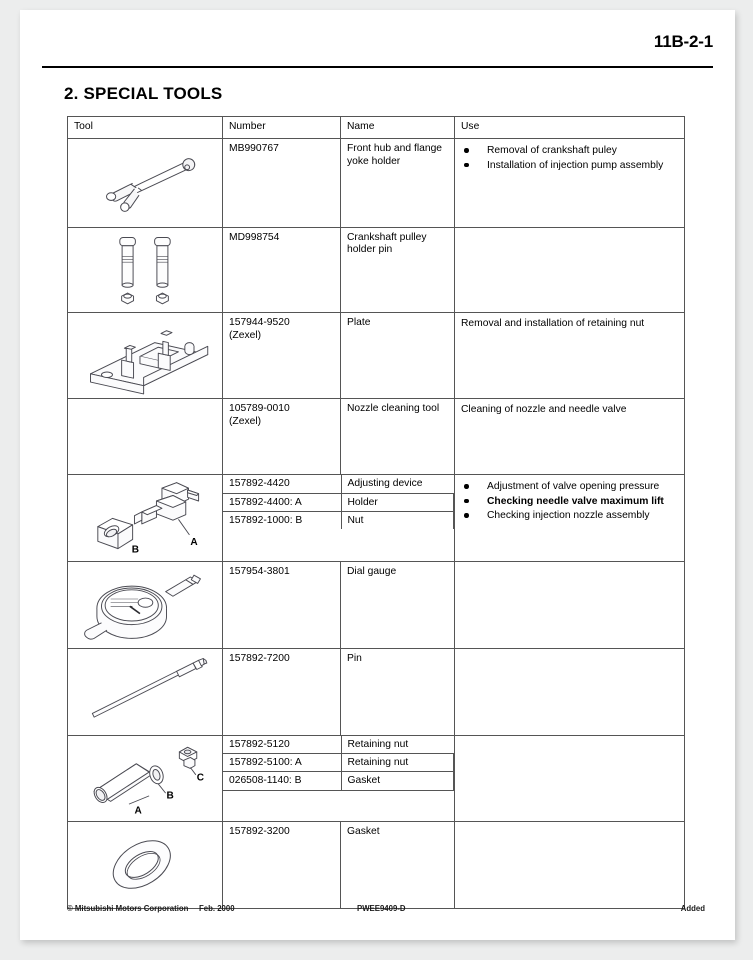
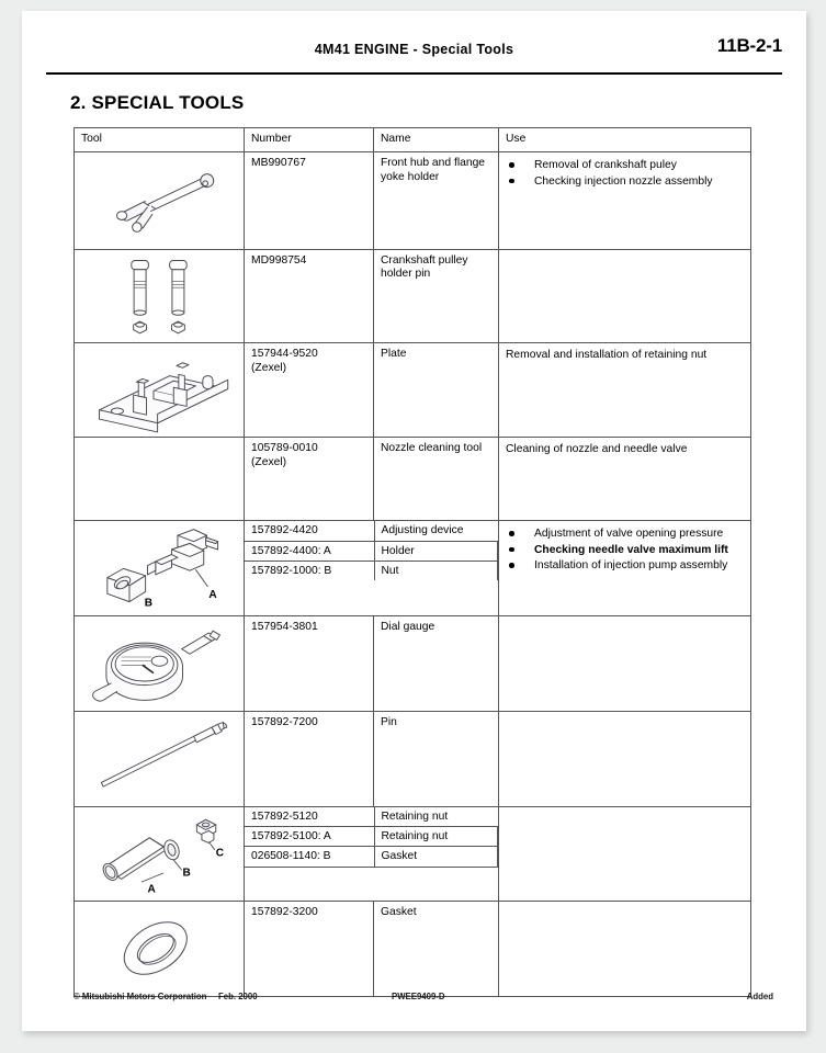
+ 4M41 ENGINE - Special Tools
  11B-2-1
  2. SPECIAL TOOLS
  Tool	Number	Name	Use
- 	MB990767	Front hub and flange yoke holder	Removal of crankshaft puley Installation of injection pump assembly
+ 	MB990767	Front hub and flange yoke holder	Removal of crankshaft puley Checking injection nozzle assembly
  	MD998754	Crankshaft pulley holder pin
  	157944-9520 (Zexel)	Plate	Removal and installation of retaining nut
  	105789-0010 (Zexel)	Nozzle cleaning tool	Cleaning of nozzle and needle valve
  A B
  157892-4420	Adjusting device
  157892-4400: A	Holder
  157892-1000: B	Nut
- 		Adjustment of valve opening pressure Checking needle valve maximum lift Checking injection nozzle assembly
+ 		Adjustment of valve opening pressure Checking needle valve maximum lift Installation of injection pump assembly
  	157954-3801	Dial gauge
  	157892-7200	Pin
  A B C
  157892-5120	Retaining nut
  157892-5100: A	Retaining nut
  026508-1140: B	Gasket
  	157892-3200	Gasket
  © Mitsubishi Motors Corporation
  Feb. 2000
  PWEE9409-D
  Added
